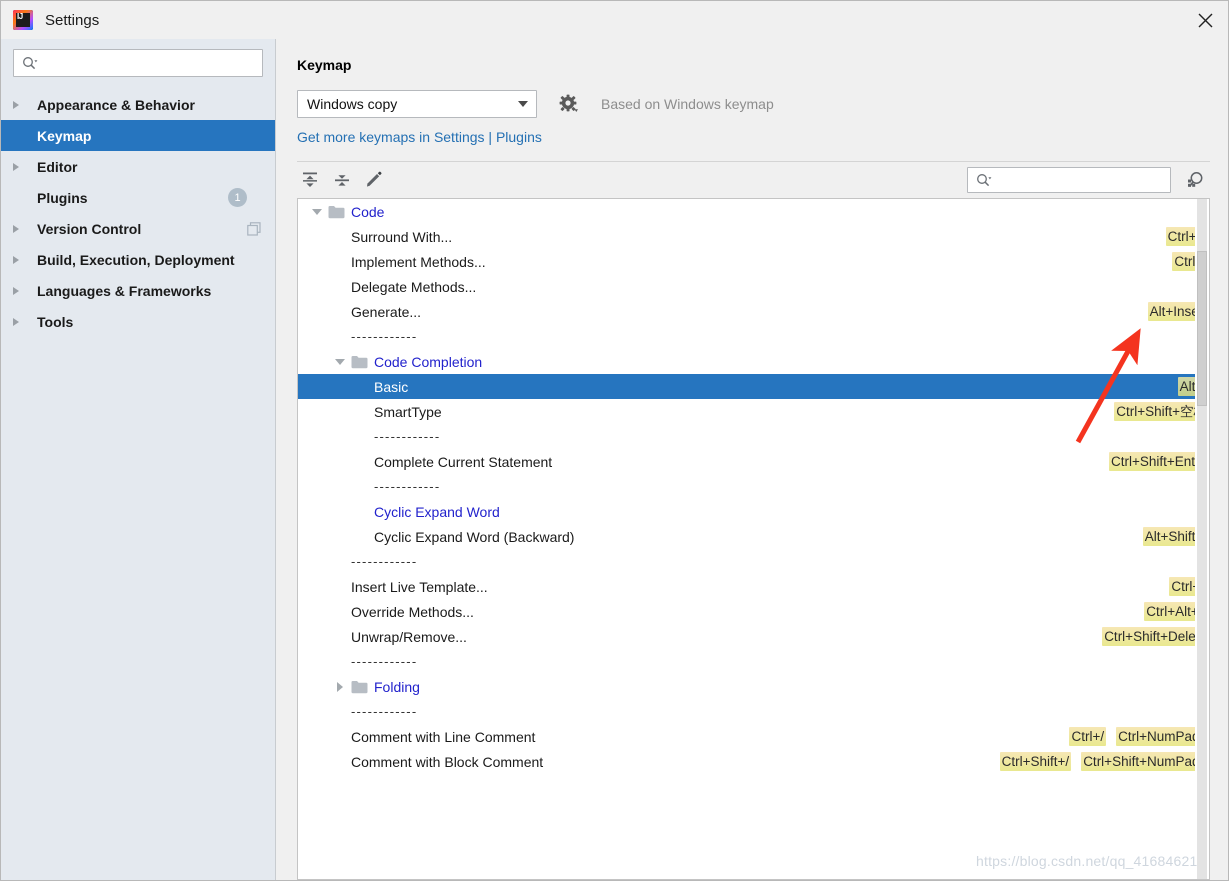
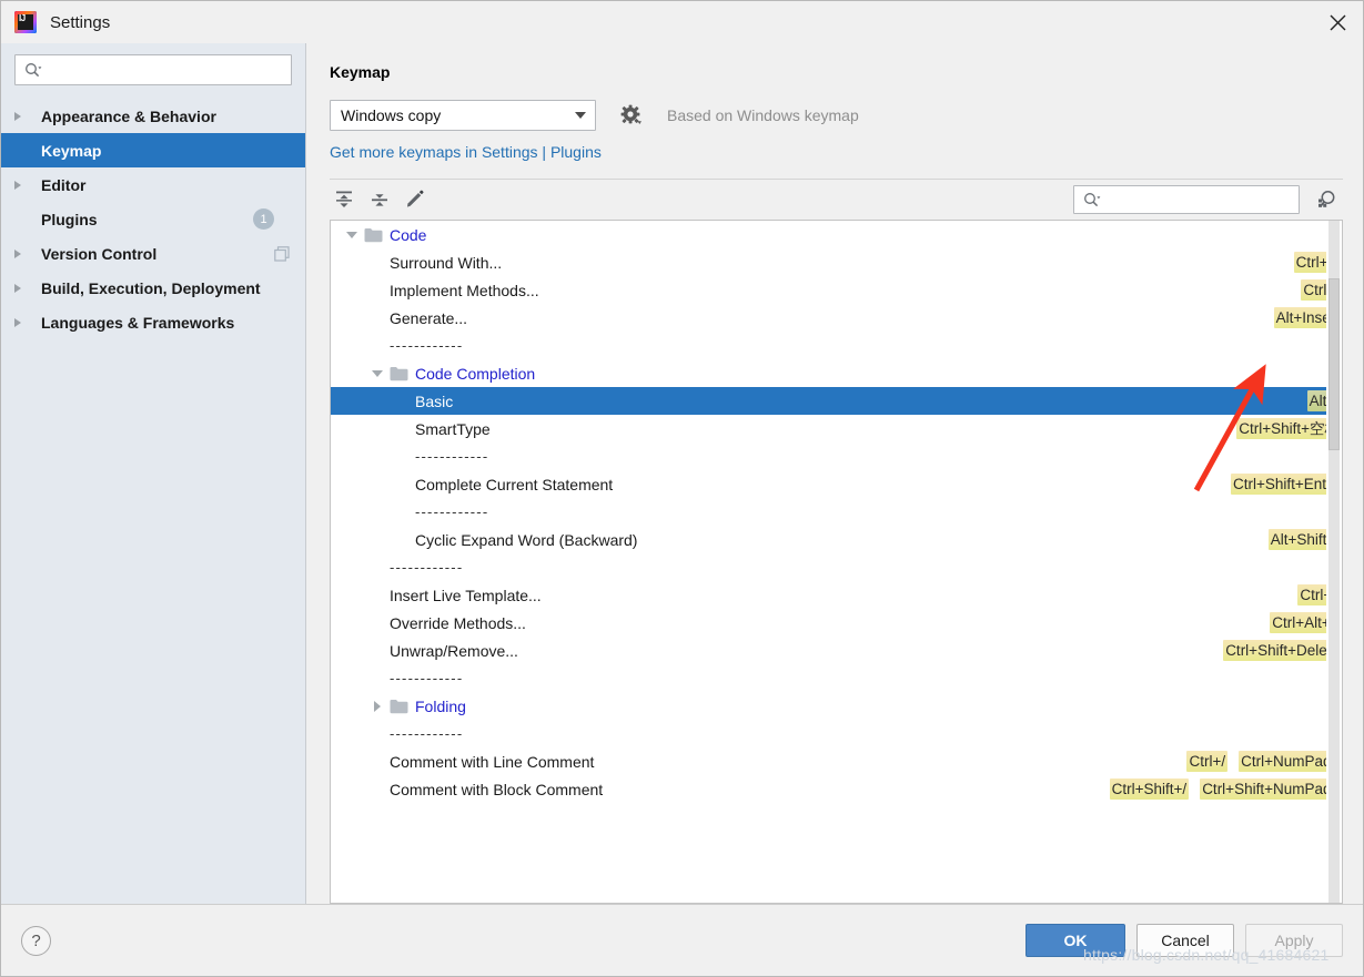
  IJ
  Settings
  Appearance & Behavior
  Keymap
  Editor
  Plugins
  1
  Version Control
  Build, Execution, Deployment
  Languages & Frameworks
- Tools
  Keymap
  Windows copy
  Based on Windows keymap
  Get more keymaps in Settings | Plugins
  Code
  Surround With...
  Ctrl+
  Implement Methods...
- Delegate Methods...
  Generate...
  Alt+Ins
  ------------
  Code Completion
  Basic
  SmartType
  Ctrl+Shift+空
  ------------
  Complete Current Statement
  Ctrl+Shift+Ent
  ------------
- Cyclic Expand Word
  Cyclic Expand Word (Backward)
  Alt+Shift
  ------------
  Insert Live Template...
  Override Methods...
  Ctrl+Alt
  Unwrap/Remove...
  Ctrl+Shift+Dele
  ------------
  Folding
  ------------
  Comment with Line Comment
  Ctrl+/
  Ctrl+NumPa
  Comment with Block Comment
  Ctrl+Shift+/
  Ctrl+Shift+NumPa
+ ?
+ OK
+ Cancel
+ Apply
  https://blog.csdn.net/qq_41684621
